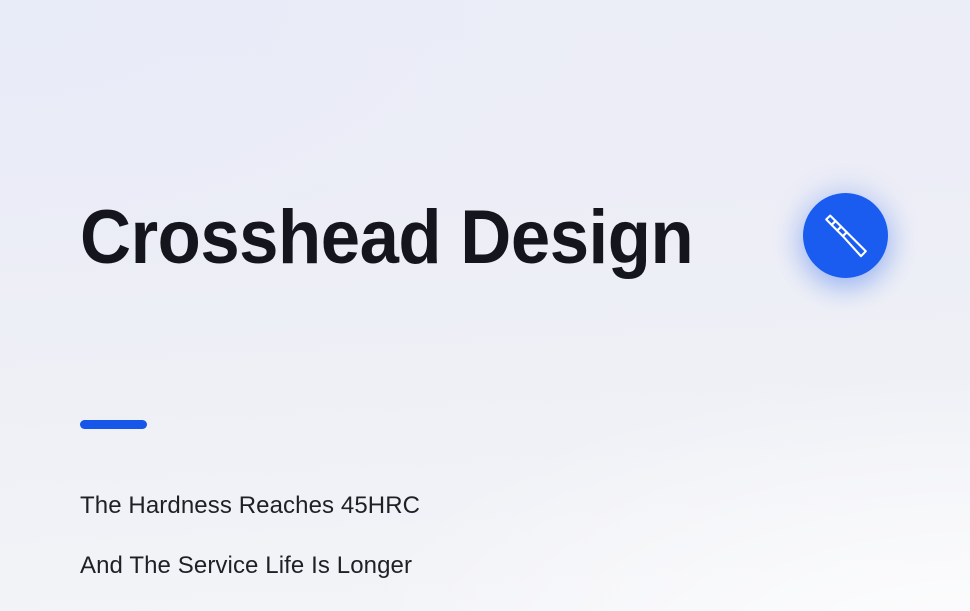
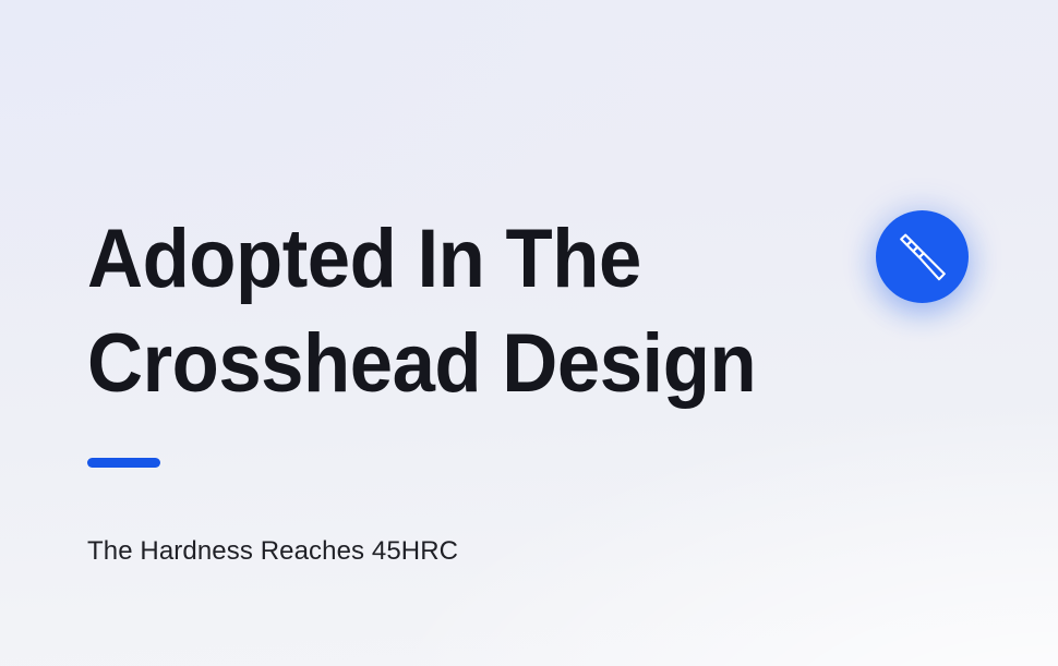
+ Adopted In The
  Crosshead Design
  The Hardness Reaches 45HRC
- And The Service Life Is Longer
